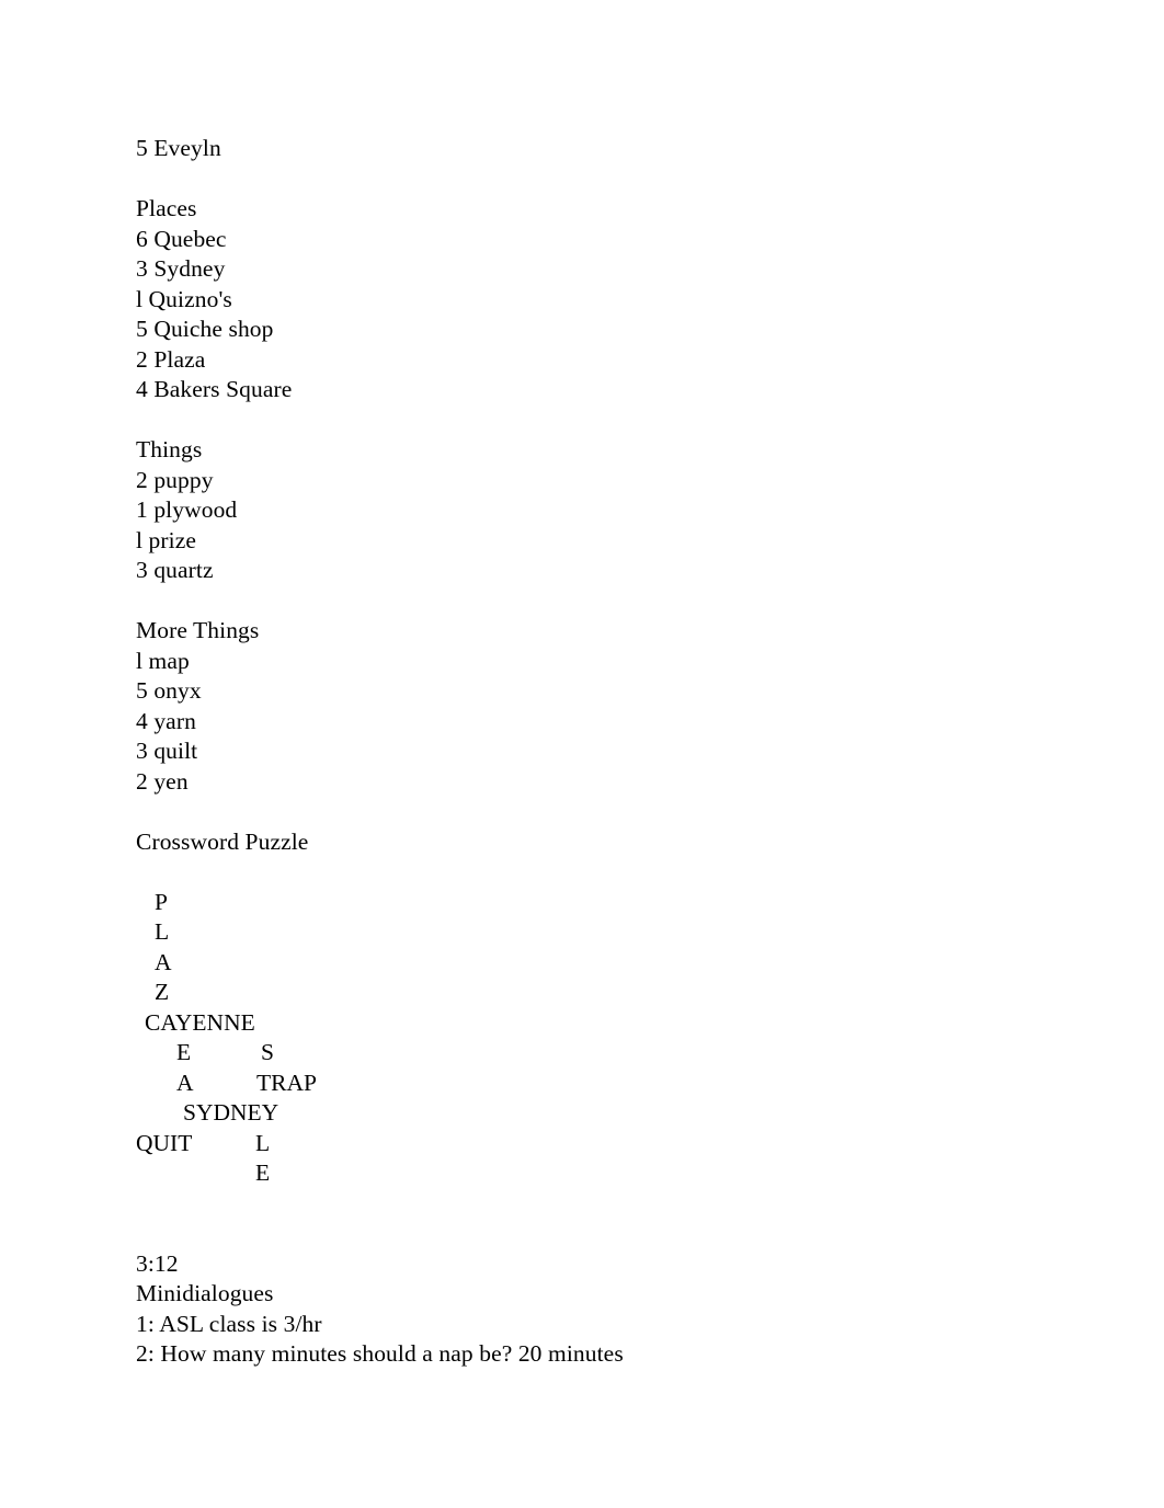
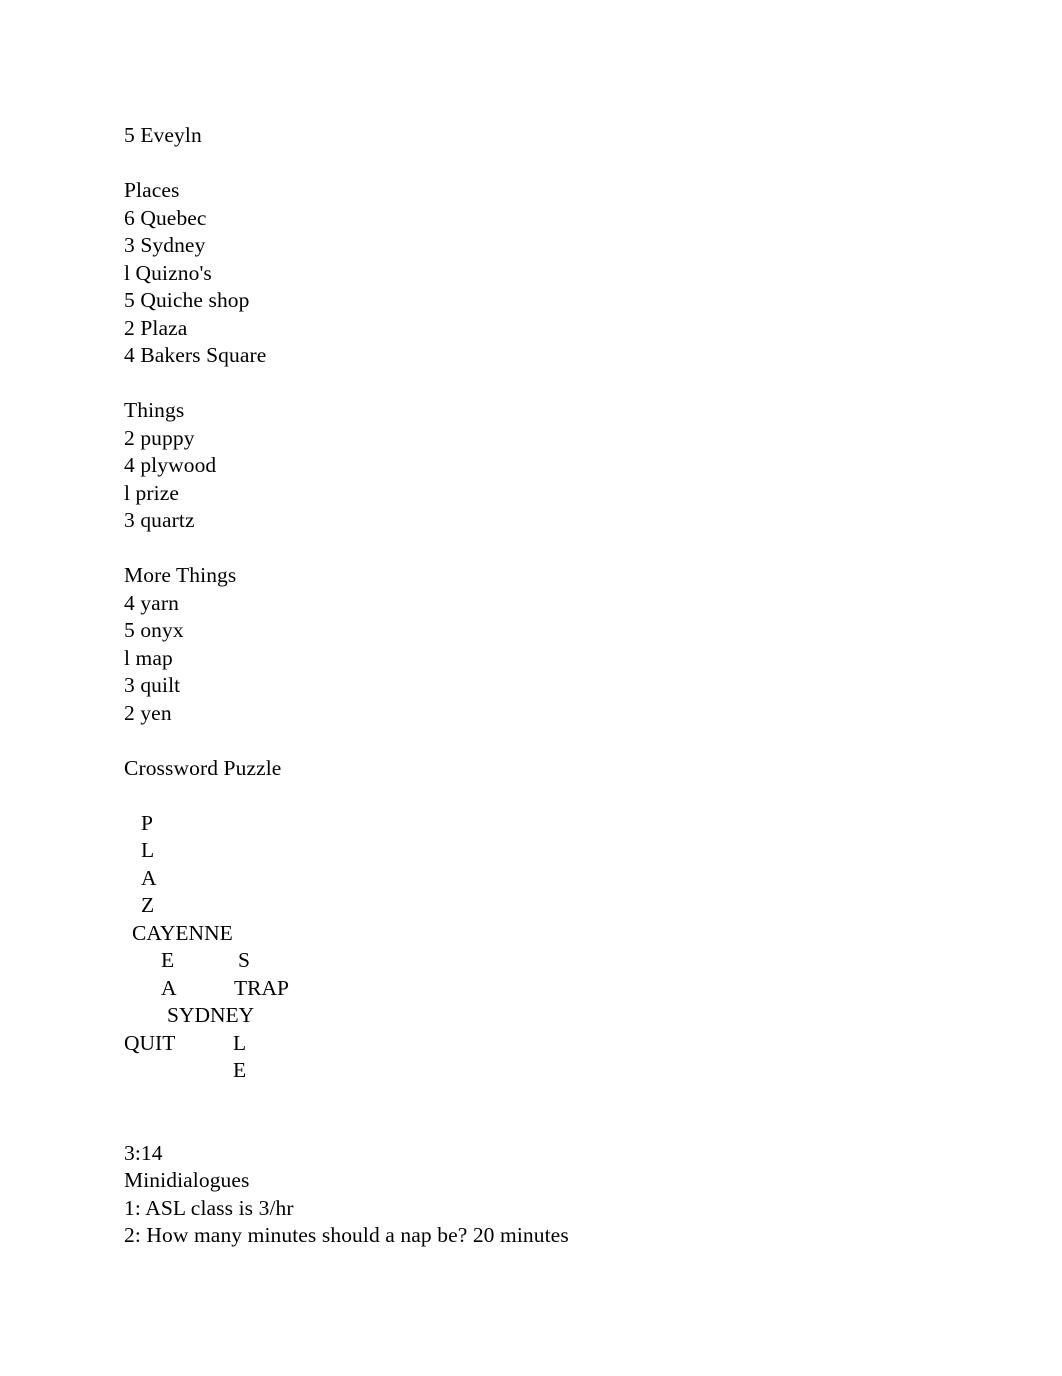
  5 Eveyln
  Places
  6 Quebec
  3 Sydney
  l Quizno's
  5 Quiche shop
  2 Plaza
  4 Bakers Square
  Things
  2 puppy
- 1 plywood
+ 4 plywood
  l prize
  3 quartz
  More Things
- l map
+ 4 yarn
  5 onyx
- 4 yarn
+ l map
  3 quilt
  2 yen
  Crossword Puzzle
  P
  L
  A
  Z
  CAYENNE
  E
  S
  A
  TRAP
  SYDNEY
  QUIT
  L
  E
- 3:12
+ 3:14
  Minidialogues
  1: ASL class is 3/hr
  2: How many minutes should a nap be? 20 minutes
